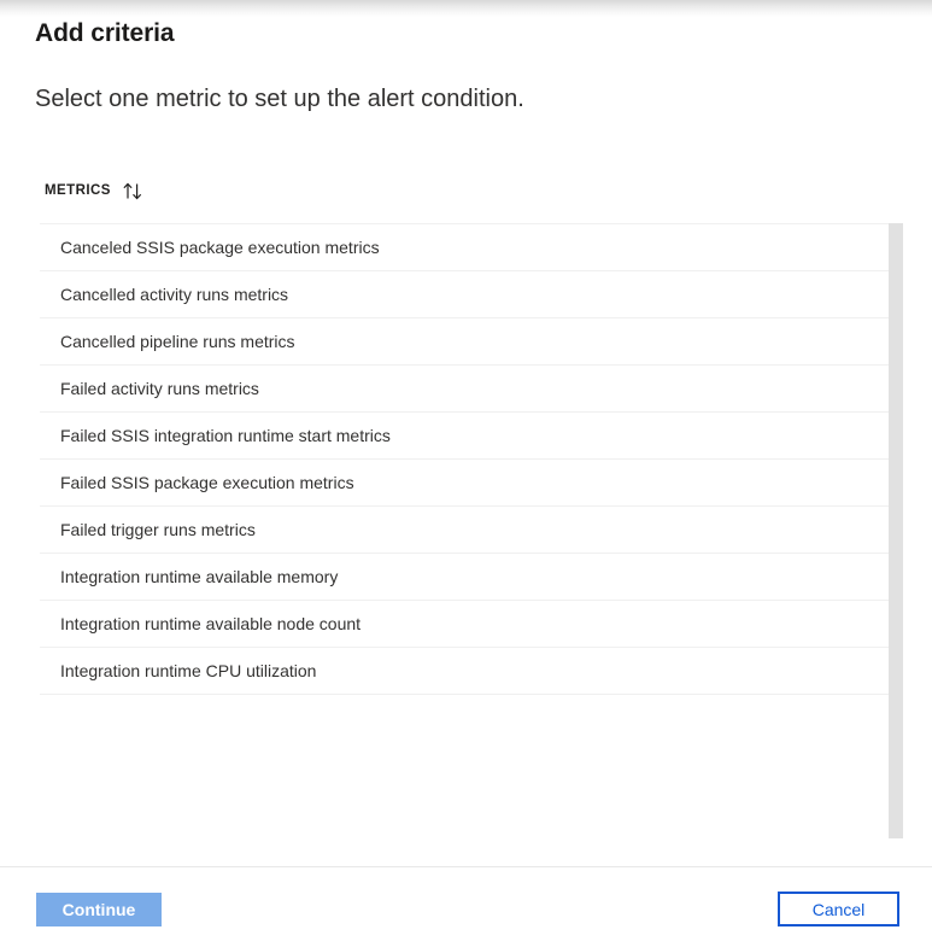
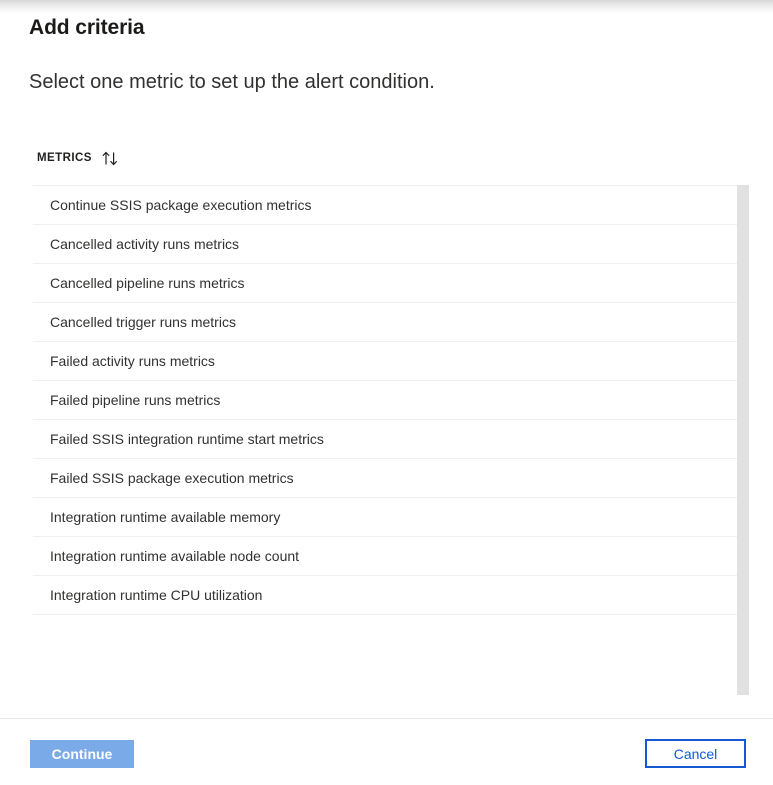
  Add criteria
  Select one metric to set up the alert condition.
  METRICS
- Canceled SSIS package execution metrics
+ Continue SSIS package execution metrics
  Cancelled activity runs metrics
  Cancelled pipeline runs metrics
+ Cancelled trigger runs metrics
  Failed activity runs metrics
+ Failed pipeline runs metrics
  Failed SSIS integration runtime start metrics
  Failed SSIS package execution metrics
- Failed trigger runs metrics
  Integration runtime available memory
  Integration runtime available node count
  Integration runtime CPU utilization
  Continue
  Cancel
